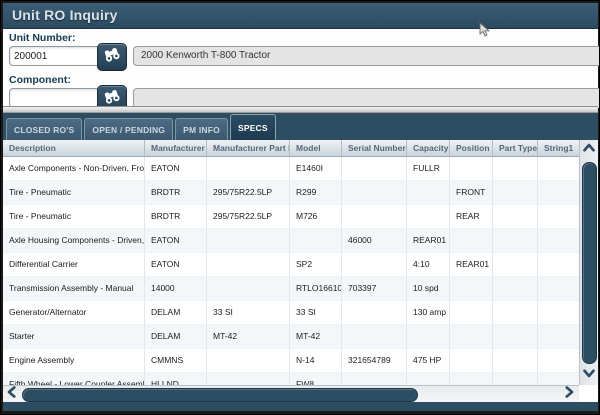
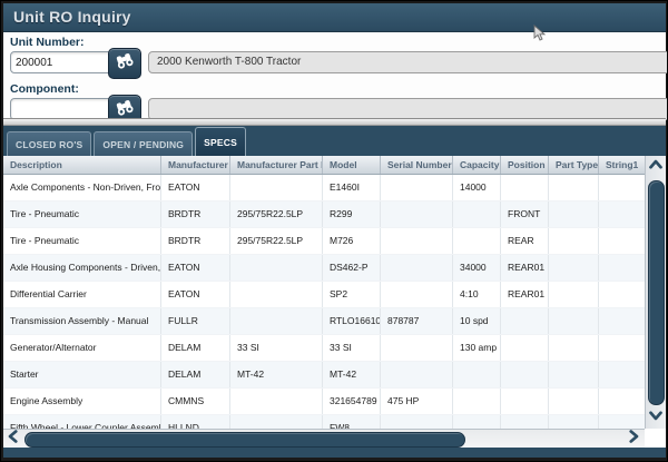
  Unit RO Inquiry
  Unit Number:
  200001
  2000 Kenworth T-800 Tractor
  Component:
  CLOSED RO'S
  OPEN / PENDING
- PM INFO
  SPECS
  Description
  Manufacturer
  Manufacturer Part I
  Model
  Serial Number
  Capacity
  Position
  Part Type
  String1
  Axle Components - Non-Driven, Fro
  EATON
  E1460I
- FULLR
+ 14000
  Tire - Pneumatic
  BRDTR
  295/75R22.5LP
  R299
  FRONT
  Tire - Pneumatic
  BRDTR
  295/75R22.5LP
  M726
  REAR
  Axle Housing Components - Driven,
  EATON
+ DS462-P
- 46000
+ 34000
  REAR01
  Differential Carrier
  EATON
  SP2
  4:10
  REAR01
  Transmission Assembly - Manual
- 14000
+ FULLR
  RTLO16610
- 703397
+ 878787
  10 spd
  Generator/Alternator
  DELAM
  33 SI
  33 SI
  130 amp
  Starter
  DELAM
  MT-42
  MT-42
  Engine Assembly
  CMMNS
- N-14
  321654789
  475 HP
  Fifth Wheel - Lower Coupler Assem
  HLLND
  FW8
